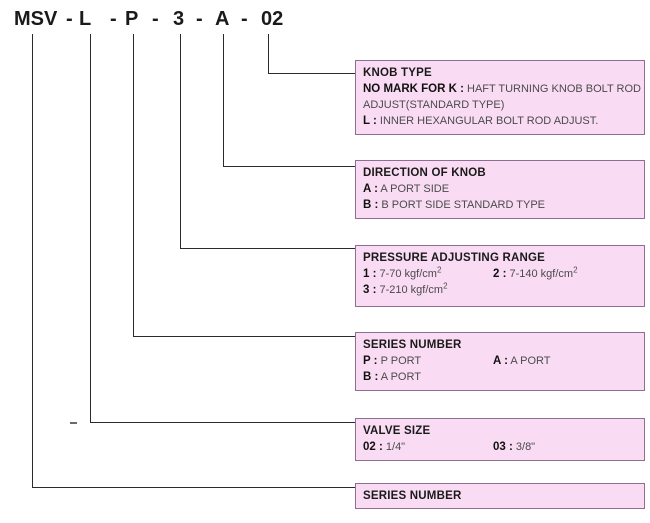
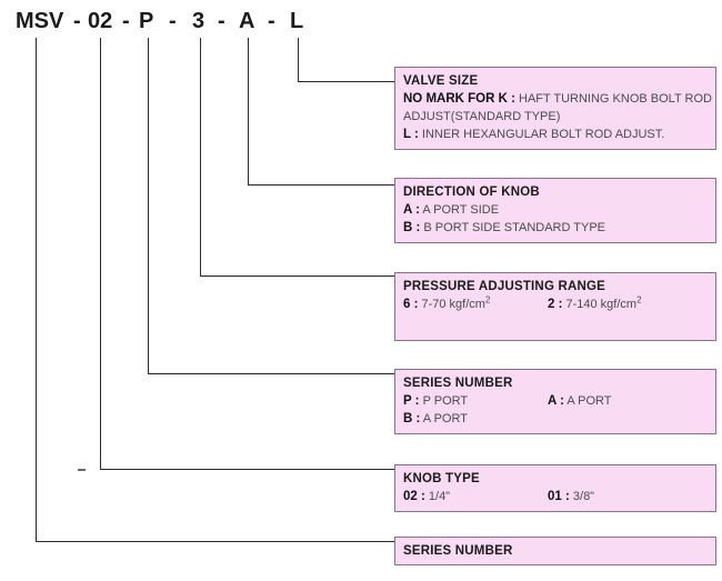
  MSV
  -
- L
+ 02
  -
  P
  -
  3
  -
  A
  -
- 02
+ L
- KNOB TYPE
+ VALVE SIZE
  NO MARK FOR K : HAFT TURNING KNOB BOLT ROD
  ADJUST(STANDARD TYPE)
  L : INNER HEXANGULAR BOLT ROD ADJUST.
  DIRECTION OF KNOB
  A : A PORT SIDE
  B : B PORT SIDE STANDARD TYPE
  PRESSURE ADJUSTING RANGE
- 1 : 7-70 kgf/cm2
+ 6 : 7-70 kgf/cm2
  2 : 7-140 kgf/cm2
- 3 : 7-210 kgf/cm2
  SERIES NUMBER
  P : P PORT
  A : A PORT
  B : A PORT
- VALVE SIZE
+ KNOB TYPE
  02 : 1/4"
- 03 : 3/8"
+ 01 : 3/8"
  SERIES NUMBER
